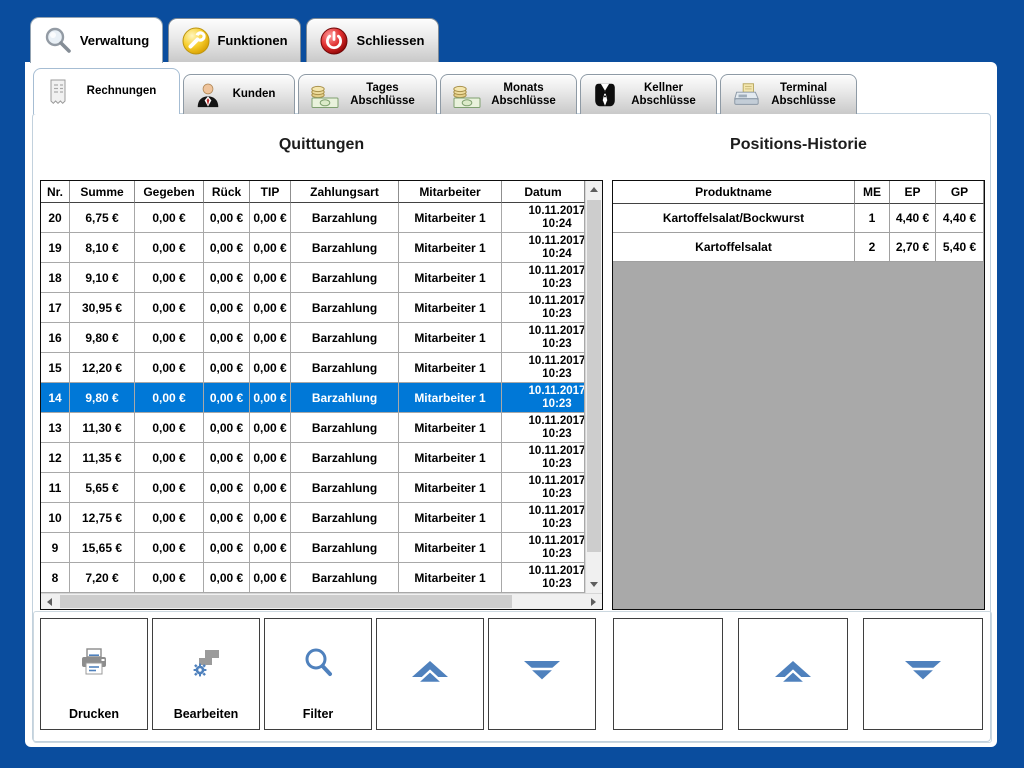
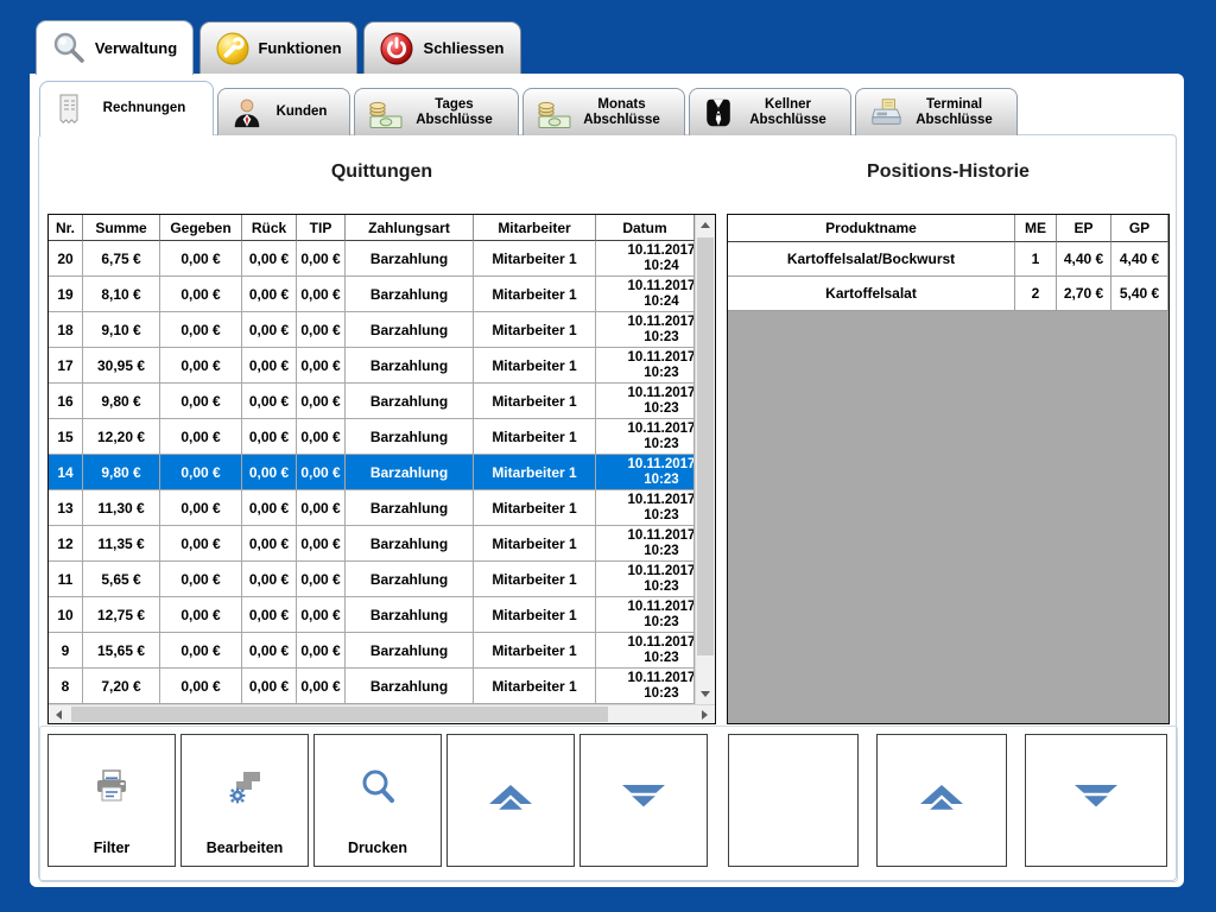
  Verwaltung
  Funktionen
  Schliessen
  Rechnungen
  Kunden
  Tages
  Abschlüsse
  Monats
  Abschlüsse
  Kellner
  Abschlüsse
  Terminal
  Abschlüsse
  Quittungen
  Positions-Historie
  Nr.
  Summe
  Gegeben
  Rück
  TIP
  Zahlungsart
  Mitarbeiter
  Datum
  20
  6,75 €
  0,00 €
  0,00 €
  0,00 €
  Barzahlung
  Mitarbeiter 1
  10.11.2017
  10:24
  19
  8,10 €
  0,00 €
  0,00 €
  0,00 €
  Barzahlung
  Mitarbeiter 1
  10.11.2017
  10:24
  18
  9,10 €
  0,00 €
  0,00 €
  0,00 €
  Barzahlung
  Mitarbeiter 1
  10.11.2017
  10:23
  17
  30,95 €
  0,00 €
  0,00 €
  0,00 €
  Barzahlung
  Mitarbeiter 1
  10.11.2017
  10:23
  16
  9,80 €
  0,00 €
  0,00 €
  0,00 €
  Barzahlung
  Mitarbeiter 1
  10.11.2017
  10:23
  15
  12,20 €
  0,00 €
  0,00 €
  0,00 €
  Barzahlung
  Mitarbeiter 1
  10.11.2017
  10:23
  14
  9,80 €
  0,00 €
  0,00 €
  0,00 €
  Barzahlung
  Mitarbeiter 1
  10.11.2017
  10:23
  13
  11,30 €
  0,00 €
  0,00 €
  0,00 €
  Barzahlung
  Mitarbeiter 1
  10.11.2017
  10:23
  12
  11,35 €
  0,00 €
  0,00 €
  0,00 €
  Barzahlung
  Mitarbeiter 1
  10.11.2017
  10:23
  11
  5,65 €
  0,00 €
  0,00 €
  0,00 €
  Barzahlung
  Mitarbeiter 1
  10.11.2017
  10:23
  10
  12,75 €
  0,00 €
  0,00 €
  0,00 €
  Barzahlung
  Mitarbeiter 1
  10.11.2017
  10:23
  9
  15,65 €
  0,00 €
  0,00 €
  0,00 €
  Barzahlung
  Mitarbeiter 1
  10.11.2017
  10:23
  8
  7,20 €
  0,00 €
  0,00 €
  0,00 €
  Barzahlung
  Mitarbeiter 1
  10.11.2017
  10:23
  Produktname
  ME
  EP
  GP
  Kartoffelsalat/Bockwurst
  1
  4,40 €
  4,40 €
  Kartoffelsalat
  2
  2,70 €
  5,40 €
- Drucken
+ Filter
  Bearbeiten
- Filter
+ Drucken
